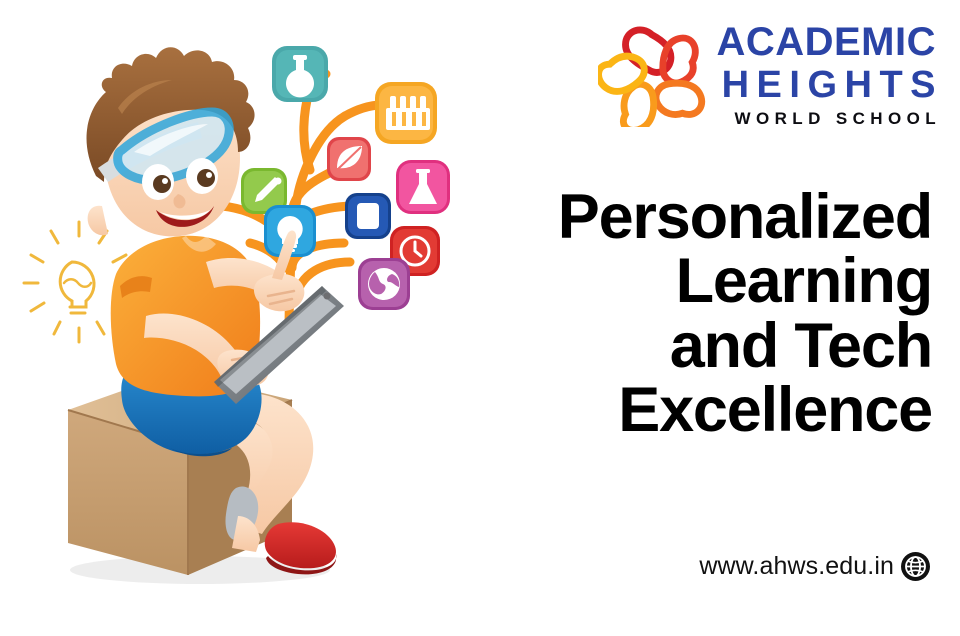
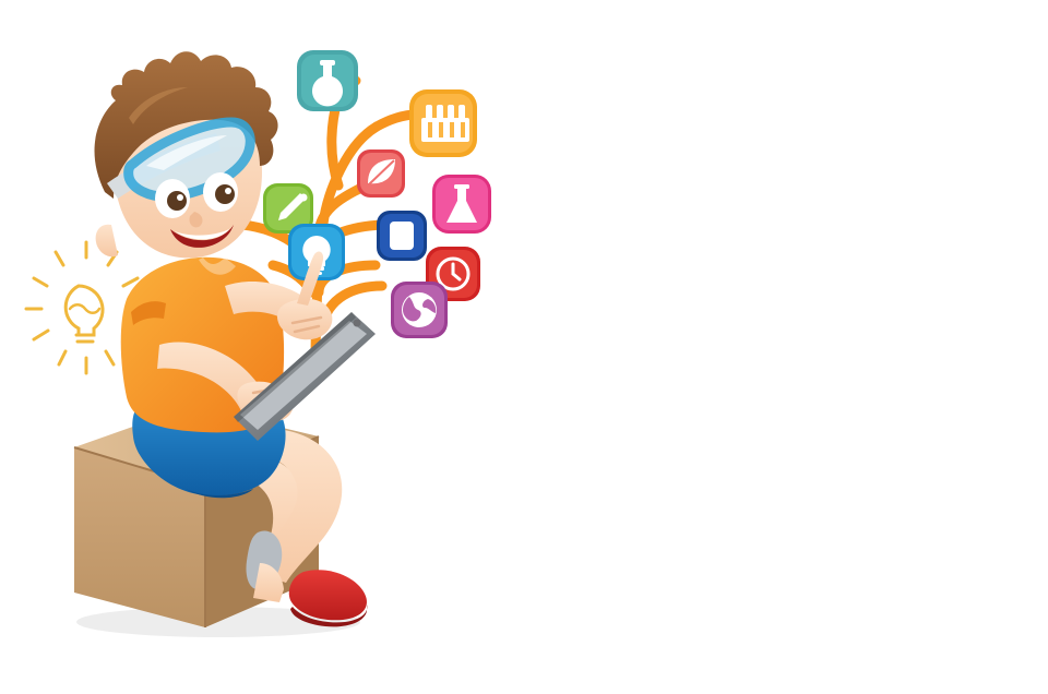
- ACADEMIC
- HEIGHTS
- WORLD SCHOOL
- Personalized
- Learning
- and Tech
- Excellence
- www.ahws.edu.in
